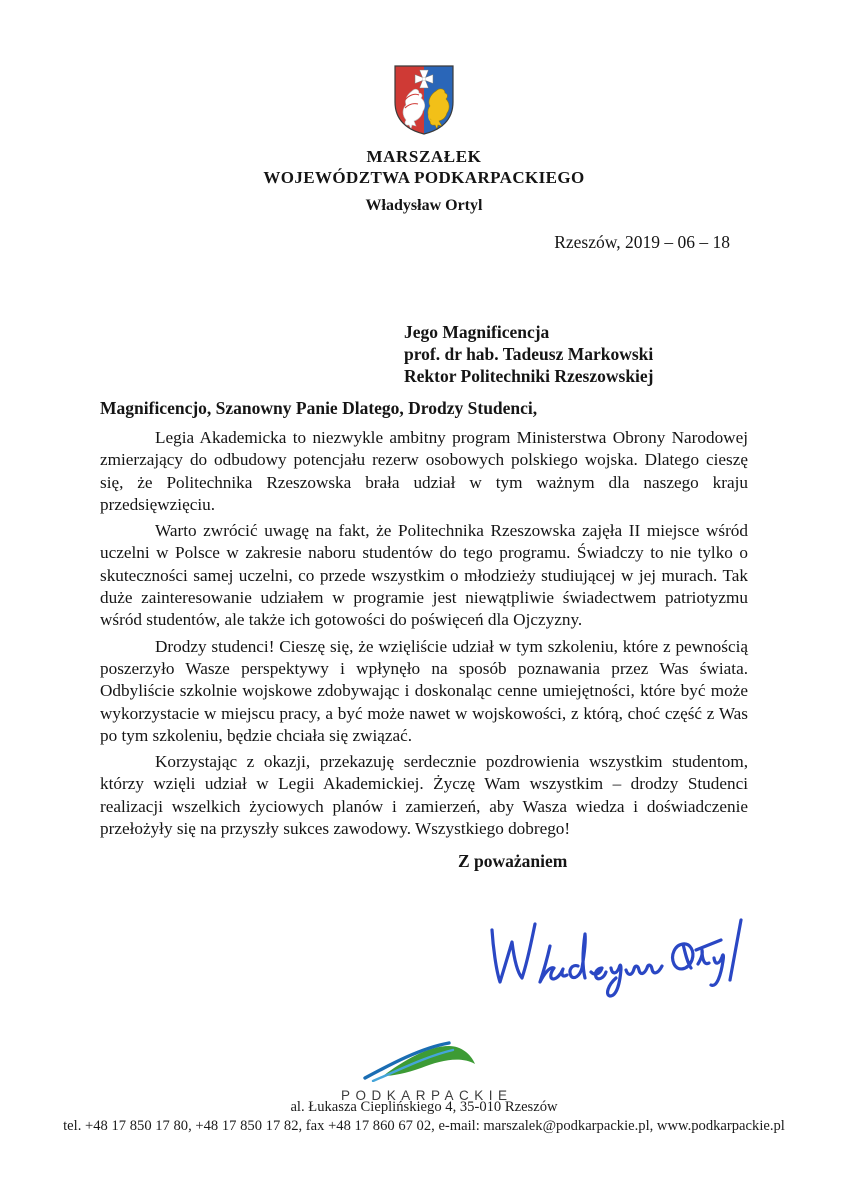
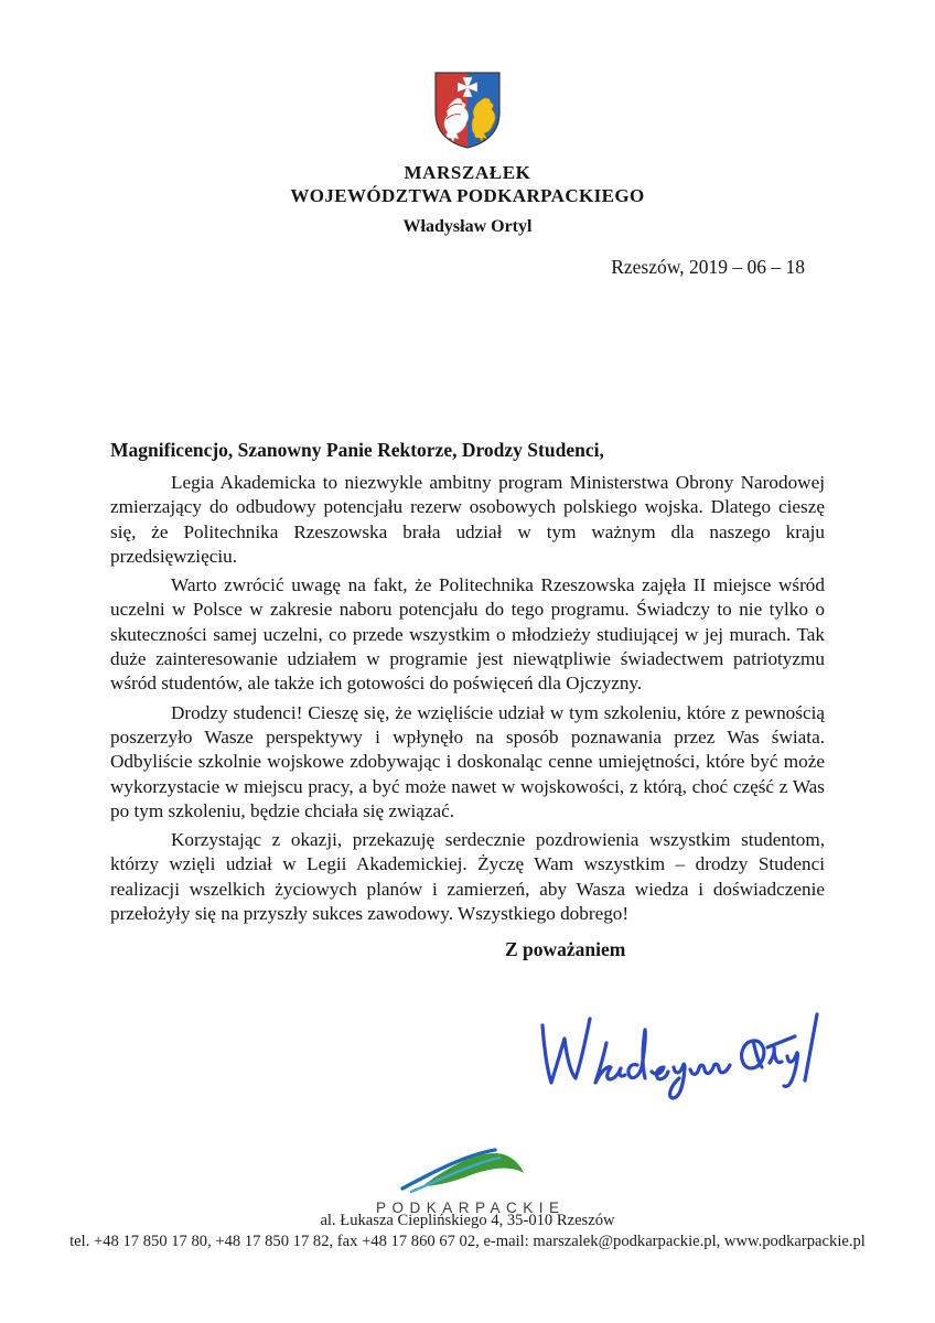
  MARSZAŁEK
  WOJEWÓDZTWA PODKARPACKIEGO
  Władysław Ortyl
  Rzeszów, 2019 – 06 – 18
- Jego Magnificencja
- prof. dr hab. Tadeusz Markowski
- Rektor Politechniki Rzeszowskiej
- Magnificencjo, Szanowny Panie Dlatego, Drodzy Studenci,
+ Magnificencjo, Szanowny Panie Rektorze, Drodzy Studenci,
  Legia Akademicka to niezwykle ambitny program Ministerstwa Obrony Narodowej zmierzający do odbudowy potencjału rezerw osobowych polskiego wojska. Dlatego cieszę się, że Politechnika Rzeszowska brała udział w tym ważnym dla naszego kraju przedsięwzięciu.
- Warto zwrócić uwagę na fakt, że Politechnika Rzeszowska zajęła II miejsce wśród uczelni w Polsce w zakresie naboru studentów do tego programu. Świadczy to nie tylko o skuteczności samej uczelni, co przede wszystkim o młodzieży studiującej w jej murach. Tak duże zainteresowanie udziałem w programie jest niewątpliwie świadectwem patriotyzmu wśród studentów, ale także ich gotowości do poświęceń dla Ojczyzny.
+ Warto zwrócić uwagę na fakt, że Politechnika Rzeszowska zajęła II miejsce wśród uczelni w Polsce w zakresie naboru potencjału do tego programu. Świadczy to nie tylko o skuteczności samej uczelni, co przede wszystkim o młodzieży studiującej w jej murach. Tak duże zainteresowanie udziałem w programie jest niewątpliwie świadectwem patriotyzmu wśród studentów, ale także ich gotowości do poświęceń dla Ojczyzny.
  Drodzy studenci! Cieszę się, że wzięliście udział w tym szkoleniu, które z pewnością poszerzyło Wasze perspektywy i wpłynęło na sposób poznawania przez Was świata. Odbyliście szkolnie wojskowe zdobywając i doskonaląc cenne umiejętności, które być może wykorzystacie w miejscu pracy, a być może nawet w wojskowości, z którą, choć część z Was po tym szkoleniu, będzie chciała się związać.
  Korzystając z okazji, przekazuję serdecznie pozdrowienia wszystkim studentom, którzy wzięli udział w Legii Akademickiej. Życzę Wam wszystkim – drodzy Studenci realizacji wszelkich życiowych planów i zamierzeń, aby Wasza wiedza i doświadczenie przełożyły się na przyszły sukces zawodowy. Wszystkiego dobrego!
  Z poważaniem
  PODKARPACKIE
  al. Łukasza Cieplińskiego 4, 35-010 Rzeszów
  tel. +48 17 850 17 80, +48 17 850 17 82, fax +48 17 860 67 02, e-mail: marszalek@podkarpackie.pl, www.podkarpackie.pl
